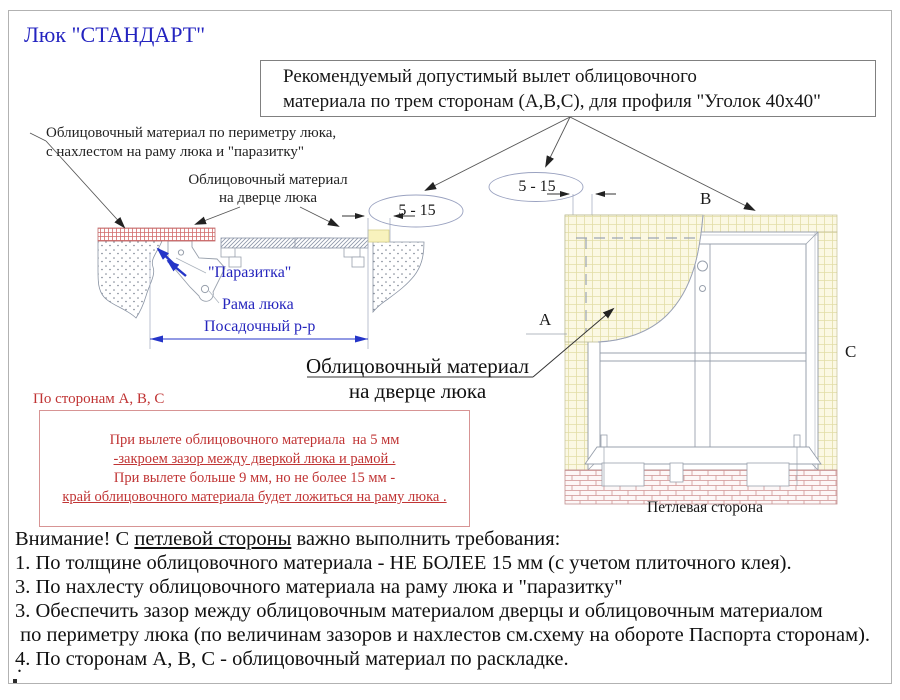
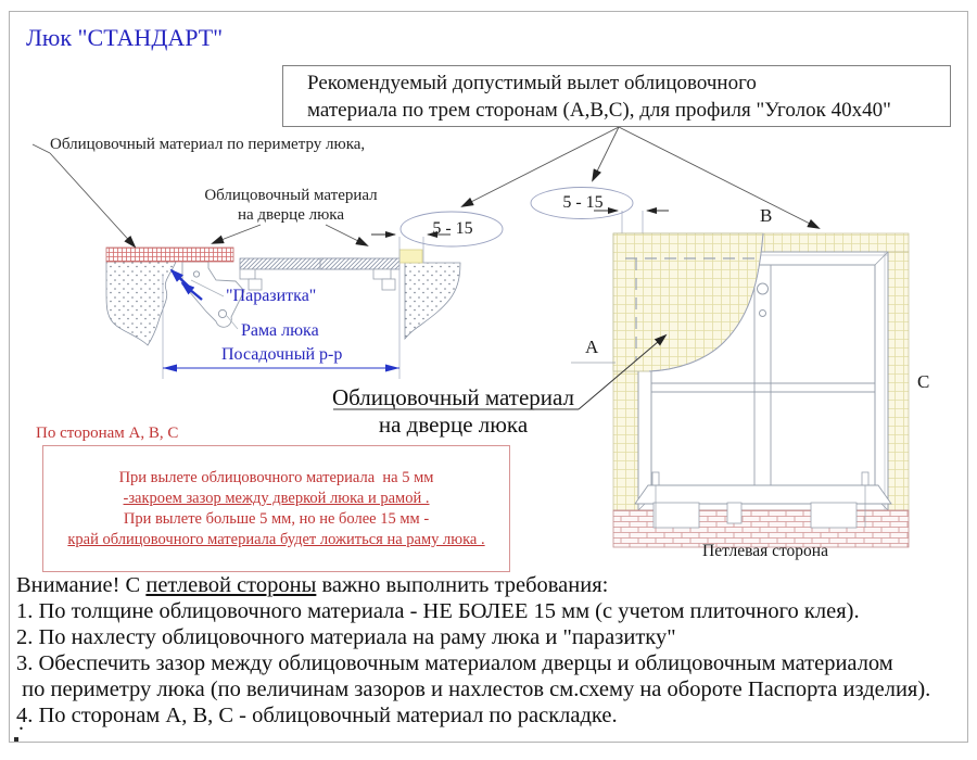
  Люк "СТАНДАРТ"
  Рекомендуемый допустимый вылет облицовочного
  материала по трем сторонам (А,В,С), для профиля "Уголок 40х40"
  Облицовочный материал по периметру люка,
- с нахлестом на раму люка и "паразитку"
  Облицовочный материал
  на дверце люка
  "Паразитка"
  Рама люка
  Посадочный р-р
  5 - 15
  5 - 15
  А
  В
  С
  Петлевая сторона
  Облицовочный материал
  на дверце люка
  По сторонам А, В, С
  При вылете облицовочного материала на 5 мм
  -закроем зазор между дверкой люка и рамой .
- При вылете больше 9 мм, но не более 15 мм -
+ При вылете больше 5 мм, но не более 15 мм -
  край облицовочного материала будет ложиться на раму люка .
  Внимание! С петлевой стороны важно выполнить требования:
  1. По толщине облицовочного материала - НЕ БОЛЕЕ 15 мм (с учетом плиточного клея).
- 3. По нахлесту облицовочного материала на раму люка и "паразитку"
+ 2. По нахлесту облицовочного материала на раму люка и "паразитку"
  3. Обеспечить зазор между облицовочным материалом дверцы и облицовочным материалом
- по периметру люка (по величинам зазоров и нахлестов см.схему на обороте Паспорта сторонам).
+ по периметру люка (по величинам зазоров и нахлестов см.схему на обороте Паспорта изделия).
  4. По сторонам А, В, С - облицовочный материал по раскладке.
  .
